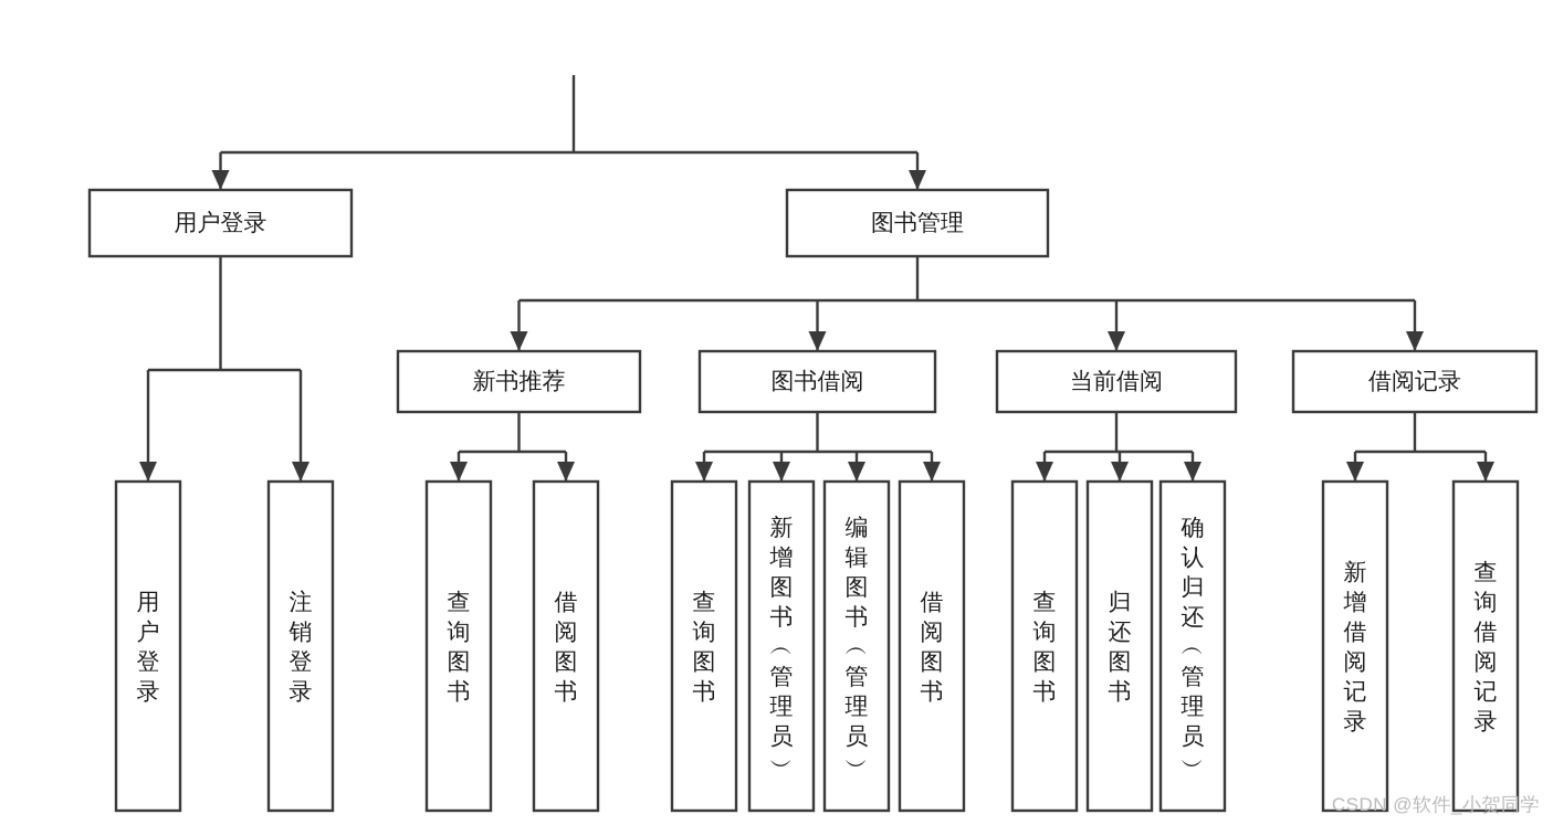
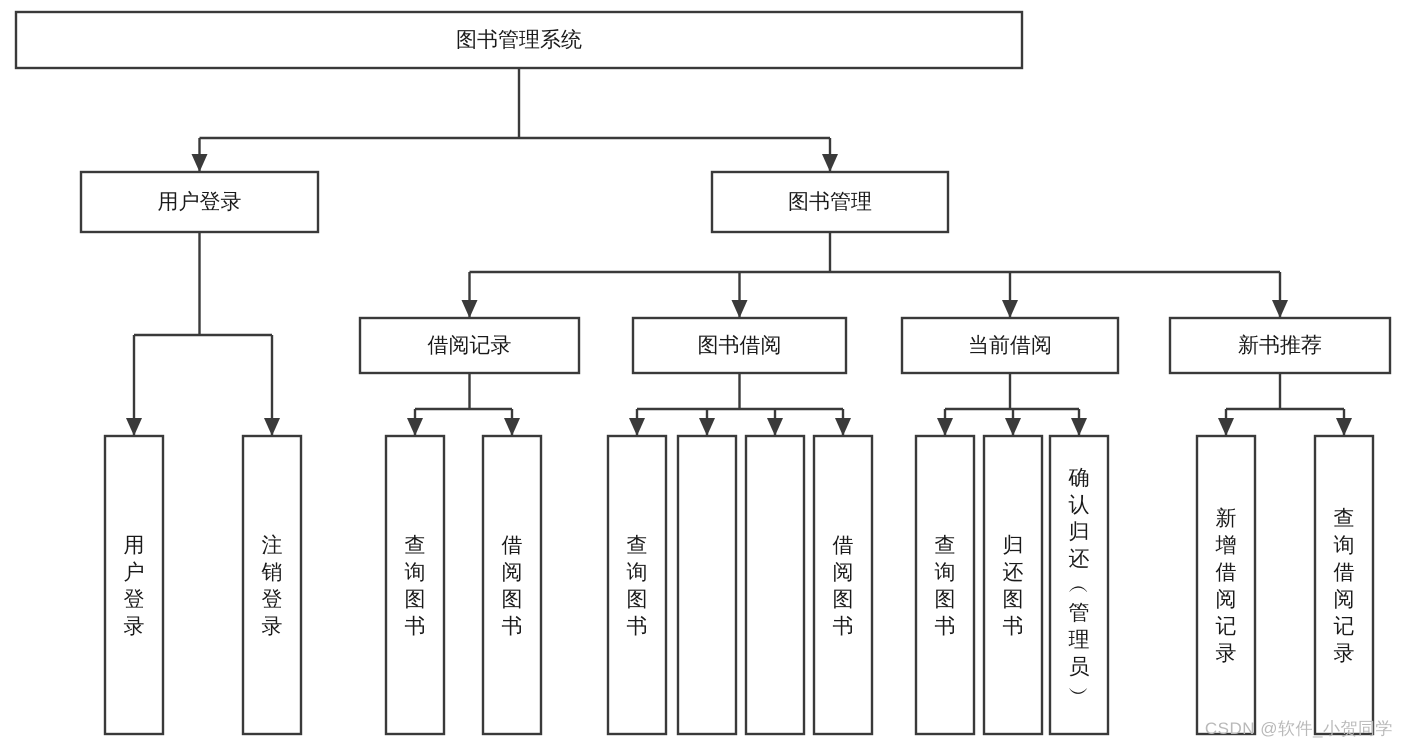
+ 图书管理系统
  用户登录
  用户登录
  注销登录
  图书管理
- 新书推荐
+ 借阅记录
  查询图书
  借阅图书
  图书借阅
  查询图书
- 新增图书 ︵ 管理员 ︶
- 编辑图书 ︵ 管理员 ︶
  借阅图书
  当前借阅
  查询图书
  归还图书
  确认归还 ︵ 管理员 ︶
- 借阅记录
+ 新书推荐
  新增借阅记录
  查询借阅记录
  CSDN @软件_小贺同学
